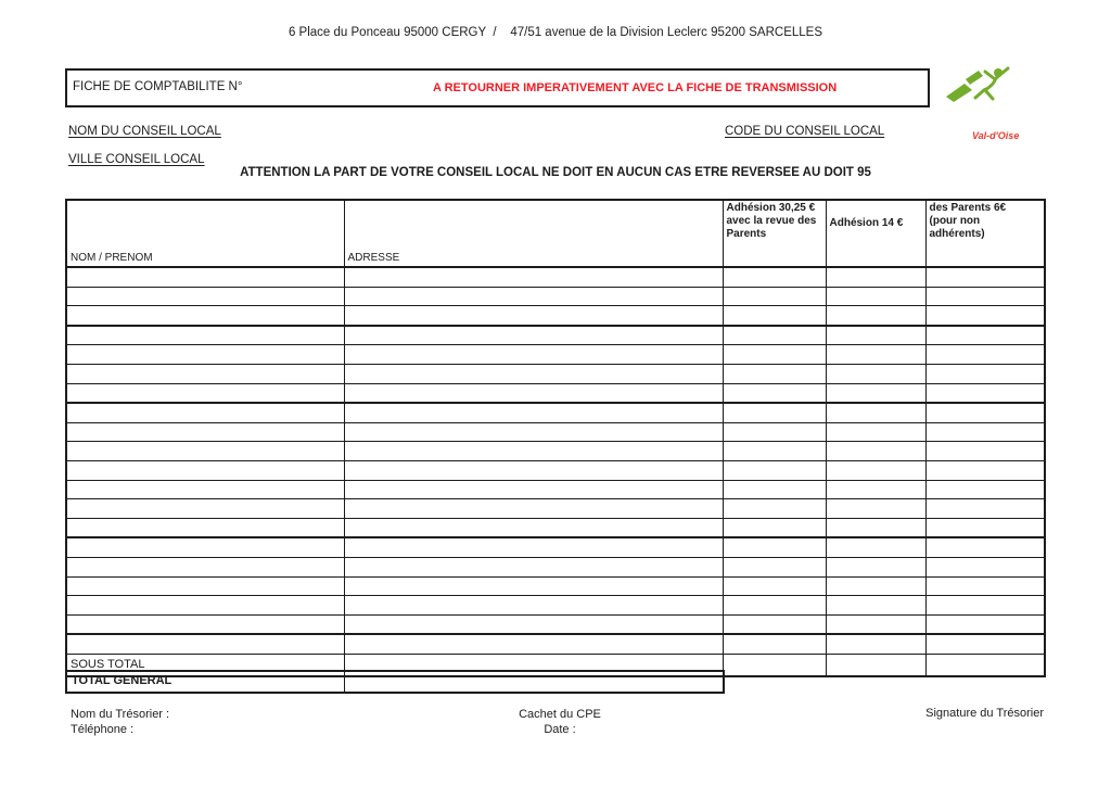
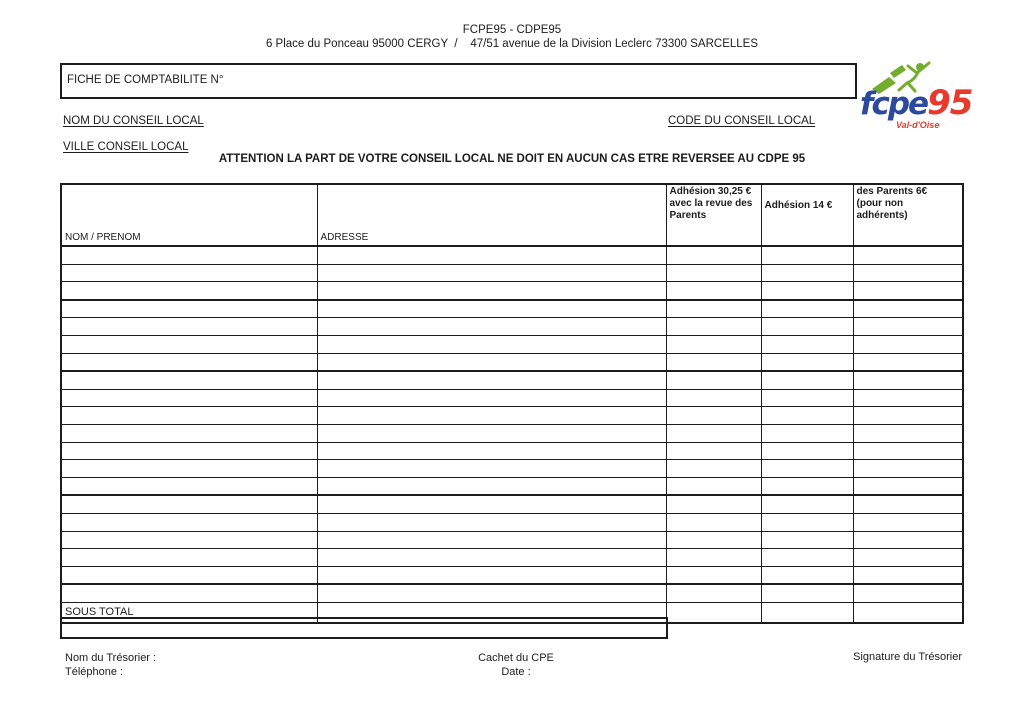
+ FCPE95 - CDPE95
- 6 Place du Ponceau 95000 CERGY / 47/51 avenue de la Division Leclerc 95200 SARCELLES
+ 6 Place du Ponceau 95000 CERGY / 47/51 avenue de la Division Leclerc 73300 SARCELLES
  FICHE DE COMPTABILITE N°
- A RETOURNER IMPERATIVEMENT AVEC LA FICHE DE TRANSMISSION
  NOM DU CONSEIL LOCAL
  CODE DU CONSEIL LOCAL
  VILLE CONSEIL LOCAL
- ATTENTION LA PART DE VOTRE CONSEIL LOCAL NE DOIT EN AUCUN CAS ETRE REVERSEE AU DOIT 95
+ ATTENTION LA PART DE VOTRE CONSEIL LOCAL NE DOIT EN AUCUN CAS ETRE REVERSEE AU CDPE 95
+ fcpe95
  Val-d'Oise
  NOM / PRENOM	ADRESSE	Adhésion 30,25 € avec la revue des Parents	Adhésion 14 €	des Parents 6€ (pour non adhérents)
  SOUS TOTAL
- TOTAL GENERAL
  Nom du Trésorier :
  Téléphone :
  Cachet du CPE
  Date :
  Signature du Trésorier
